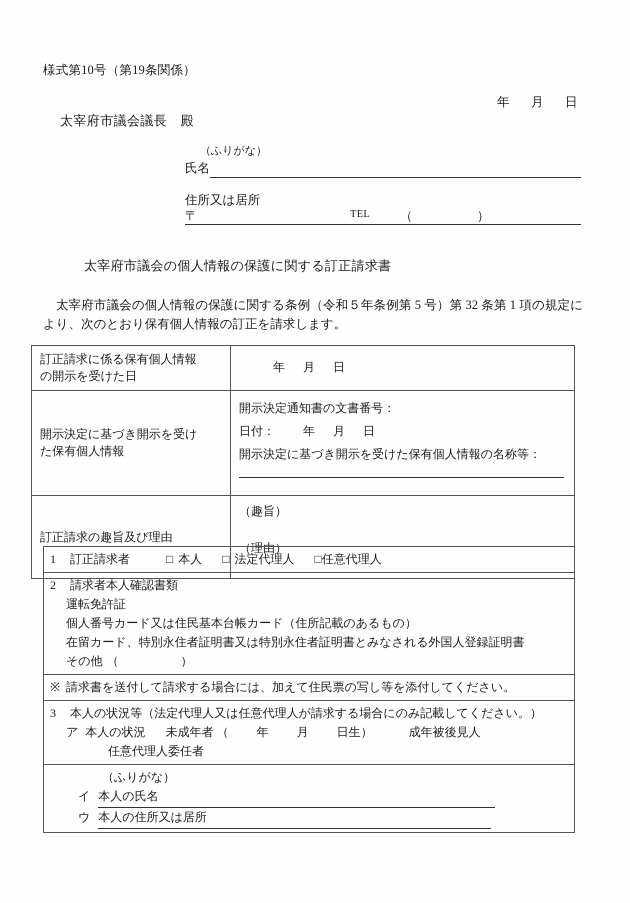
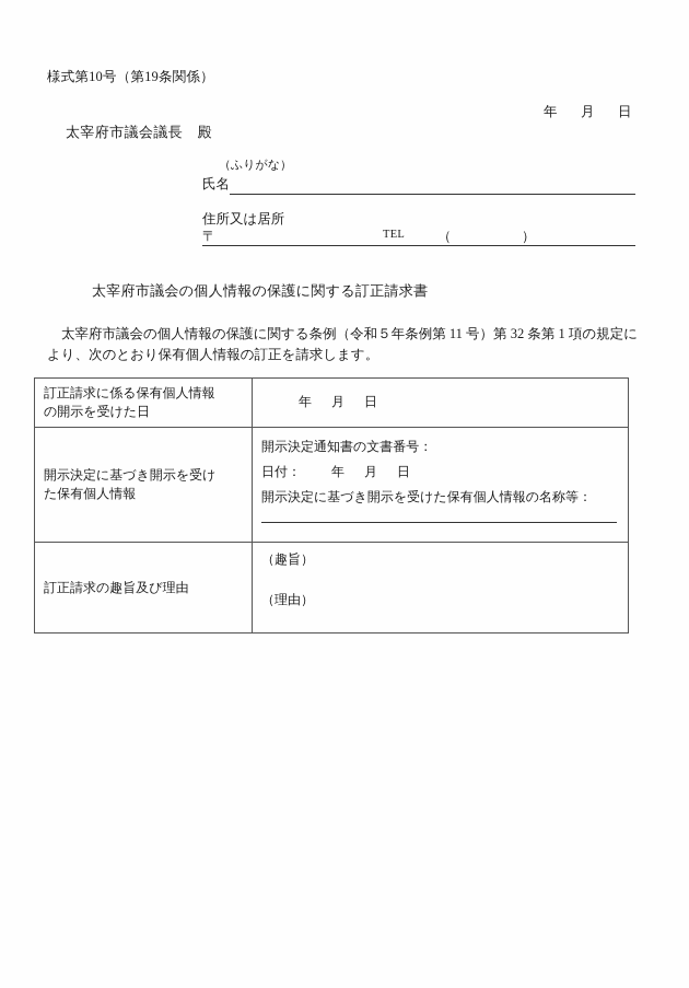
  様式第10号（第19条関係）
  年 月 日
  太宰府市議会議長 殿
  （ふりがな）
  氏名
  住所又は居所
  〒
  TEL
  （
  ）
  太宰府市議会の個人情報の保護に関する訂正請求書
- 太宰府市議会の個人情報の保護に関する条例（令和５年条例第 5 号）第 32 条第 1 項の規定により、次のとおり保有個人情報の訂正を請求します。
+ 太宰府市議会の個人情報の保護に関する条例（令和５年条例第 11 号）第 32 条第 1 項の規定により、次のとおり保有個人情報の訂正を請求します。
  訂正請求に係る保有個人情報 の開示を受けた日	年 月 日
  開示決定に基づき開示を受け た保有個人情報	開示決定通知書の文書番号： 日付： 年 月 日 開示決定に基づき開示を受けた保有個人情報の名称等：
  訂正請求の趣旨及び理由	（趣旨） （理由）
- 1 訂正請求者 □ 本人 □ 法定代理人 □任意代理人
- 2 請求者本人確認書類 運転免許証 個人番号カード又は住民基本台帳カード（住所記載のあるもの） 在留カード、特別永住者証明書又は特別永住者証明書とみなされる外国人登録証明書 その他 （ ）
- ※ 請求書を送付して請求する場合には、加えて住民票の写し等を添付してください。
- 3 本人の状況等（法定代理人又は任意代理人が請求する場合にのみ記載してください。） ア 本人の状況 未成年者 （ 年 月 日生） 成年被後見人 任意代理人委任者
- （ふりがな） イ 本人の氏名 ウ 本人の住所又は居所
